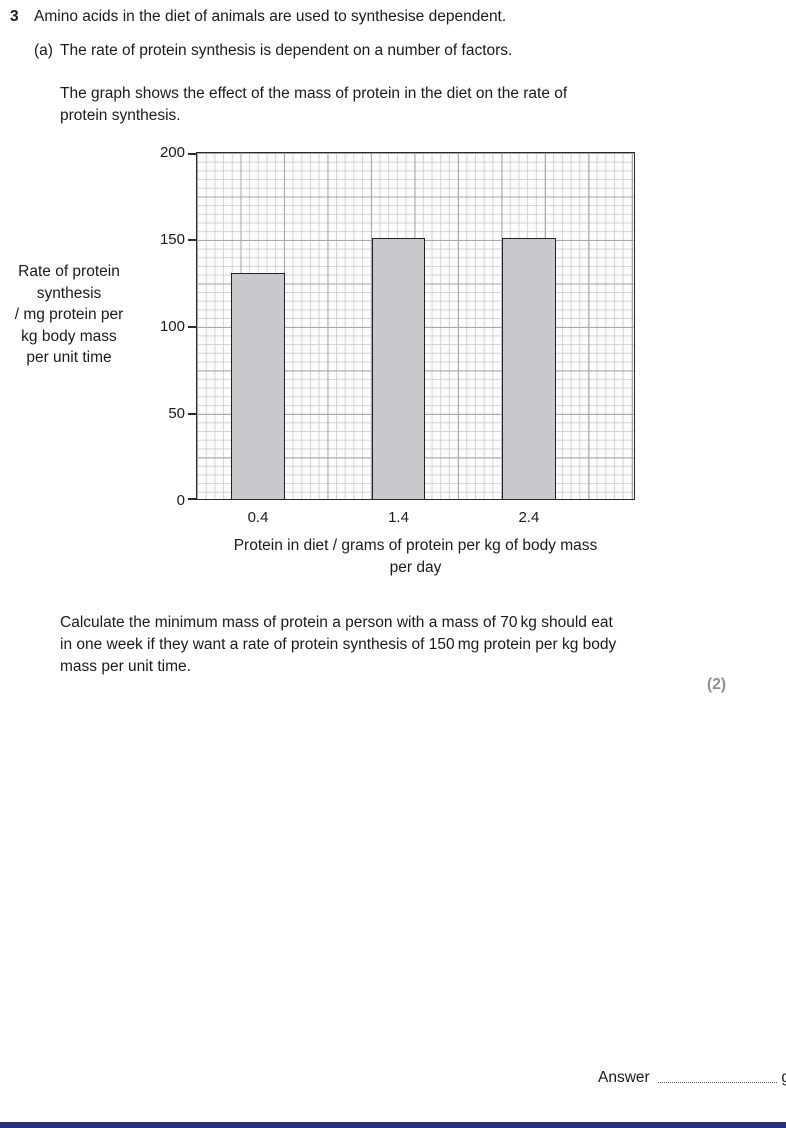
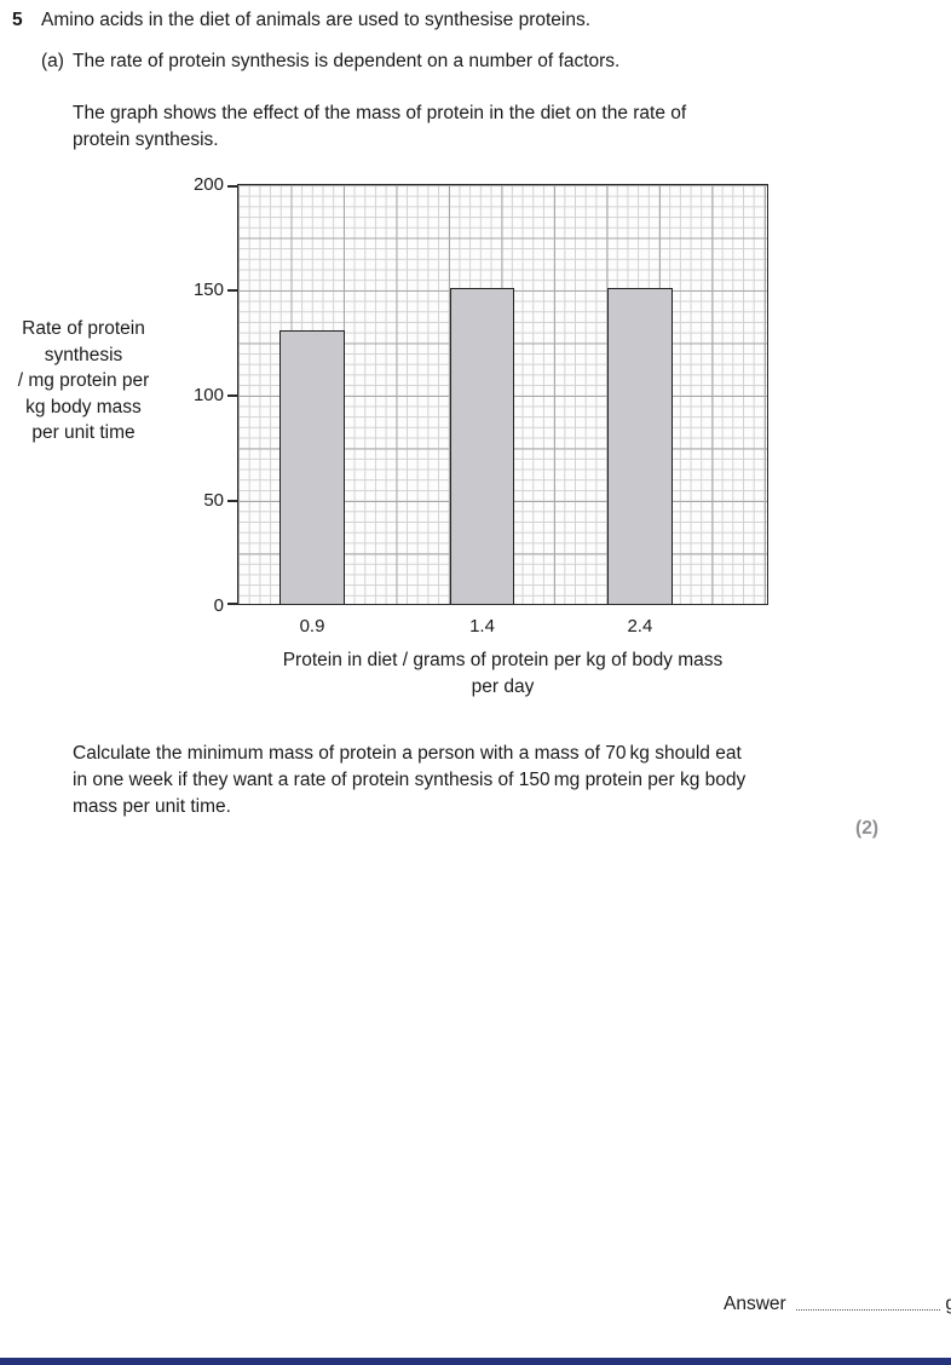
- 3
+ 5
- Amino acids in the diet of animals are used to synthesise dependent.
+ Amino acids in the diet of animals are used to synthesise proteins.
  (a)
  The rate of protein synthesis is dependent on a number of factors.
  The graph shows the effect of the mass of protein in the diet on the rate of
  protein synthesis.
  Rate of protein
  synthesis
  / mg protein per
  kg body mass
  per unit time
  Protein in diet / grams of protein per kg of body mass
  per day
  0
  50
  100
  150
  200
- 0.4
+ 0.9
  1.4
  2.4
  Calculate the minimum mass of protein a person with a mass of 70 kg should eat
  in one week if they want a rate of protein synthesis of 150 mg protein per kg body
  mass per unit time.
  (2)
  Answer
